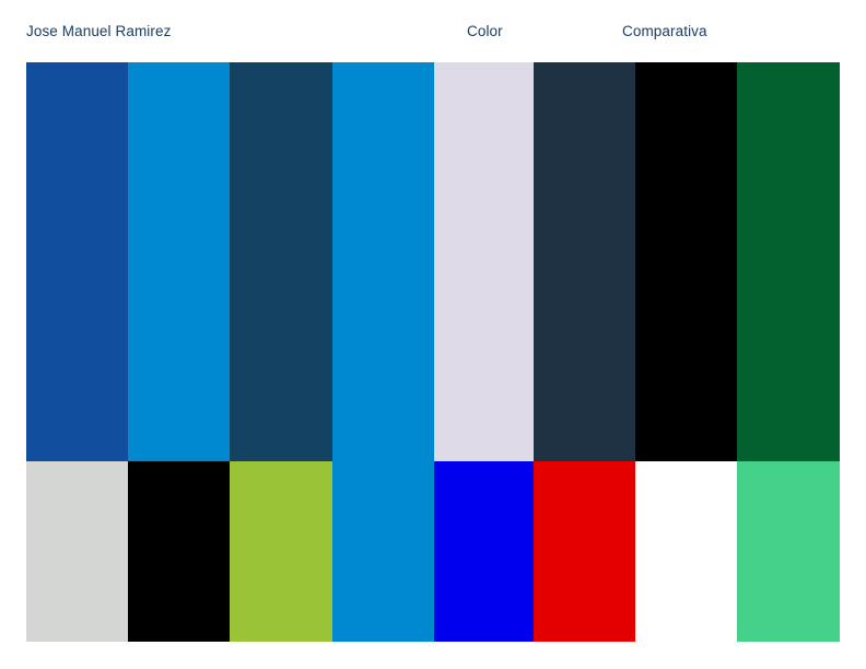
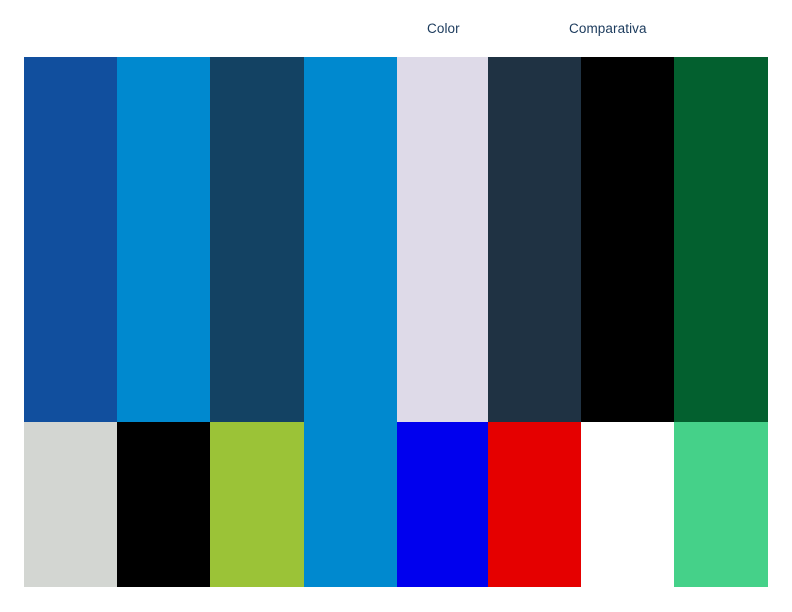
- Jose Manuel Ramirez
  Color
  Comparativa
